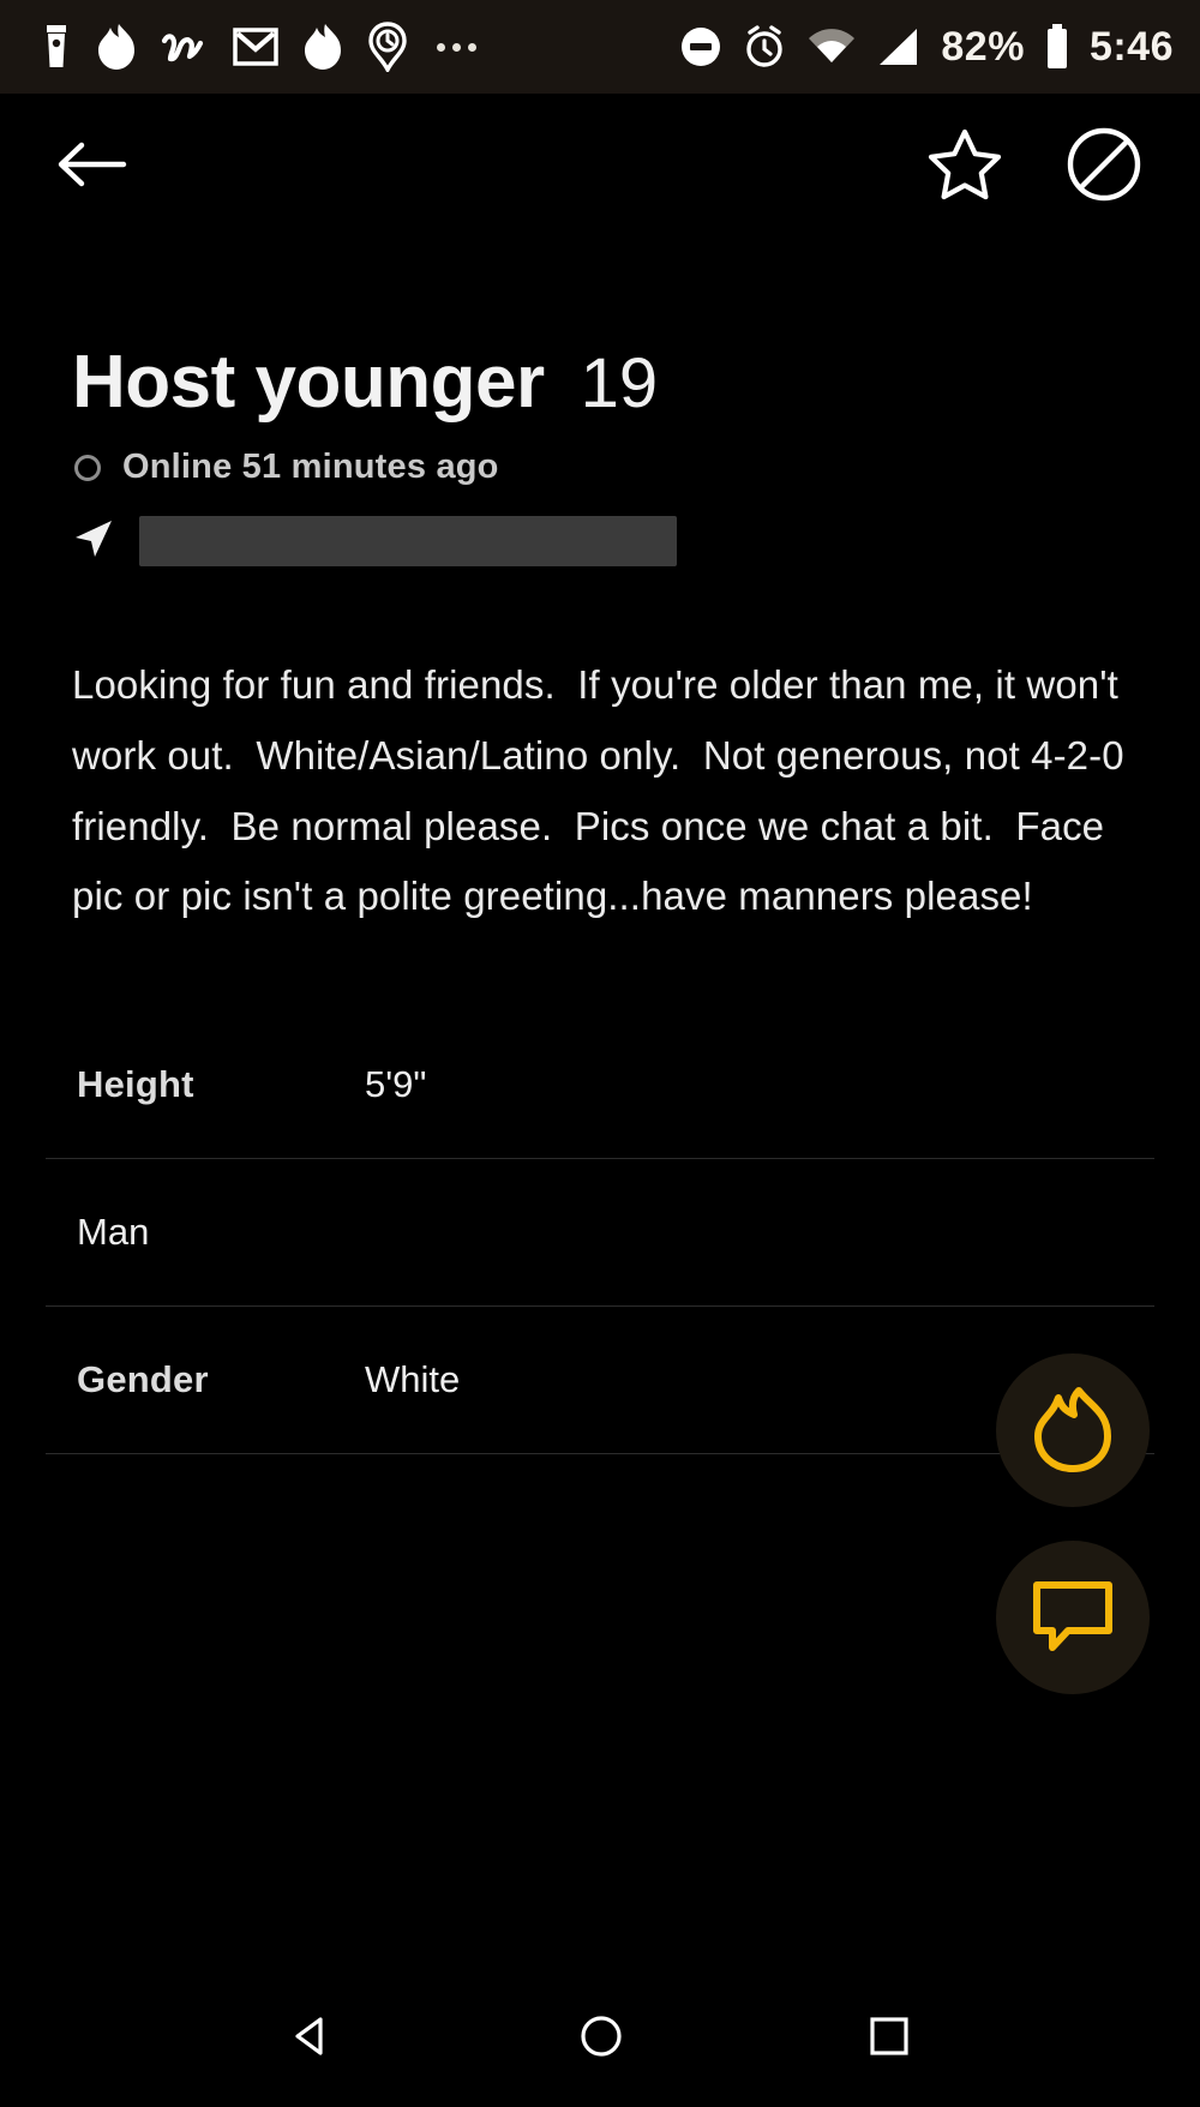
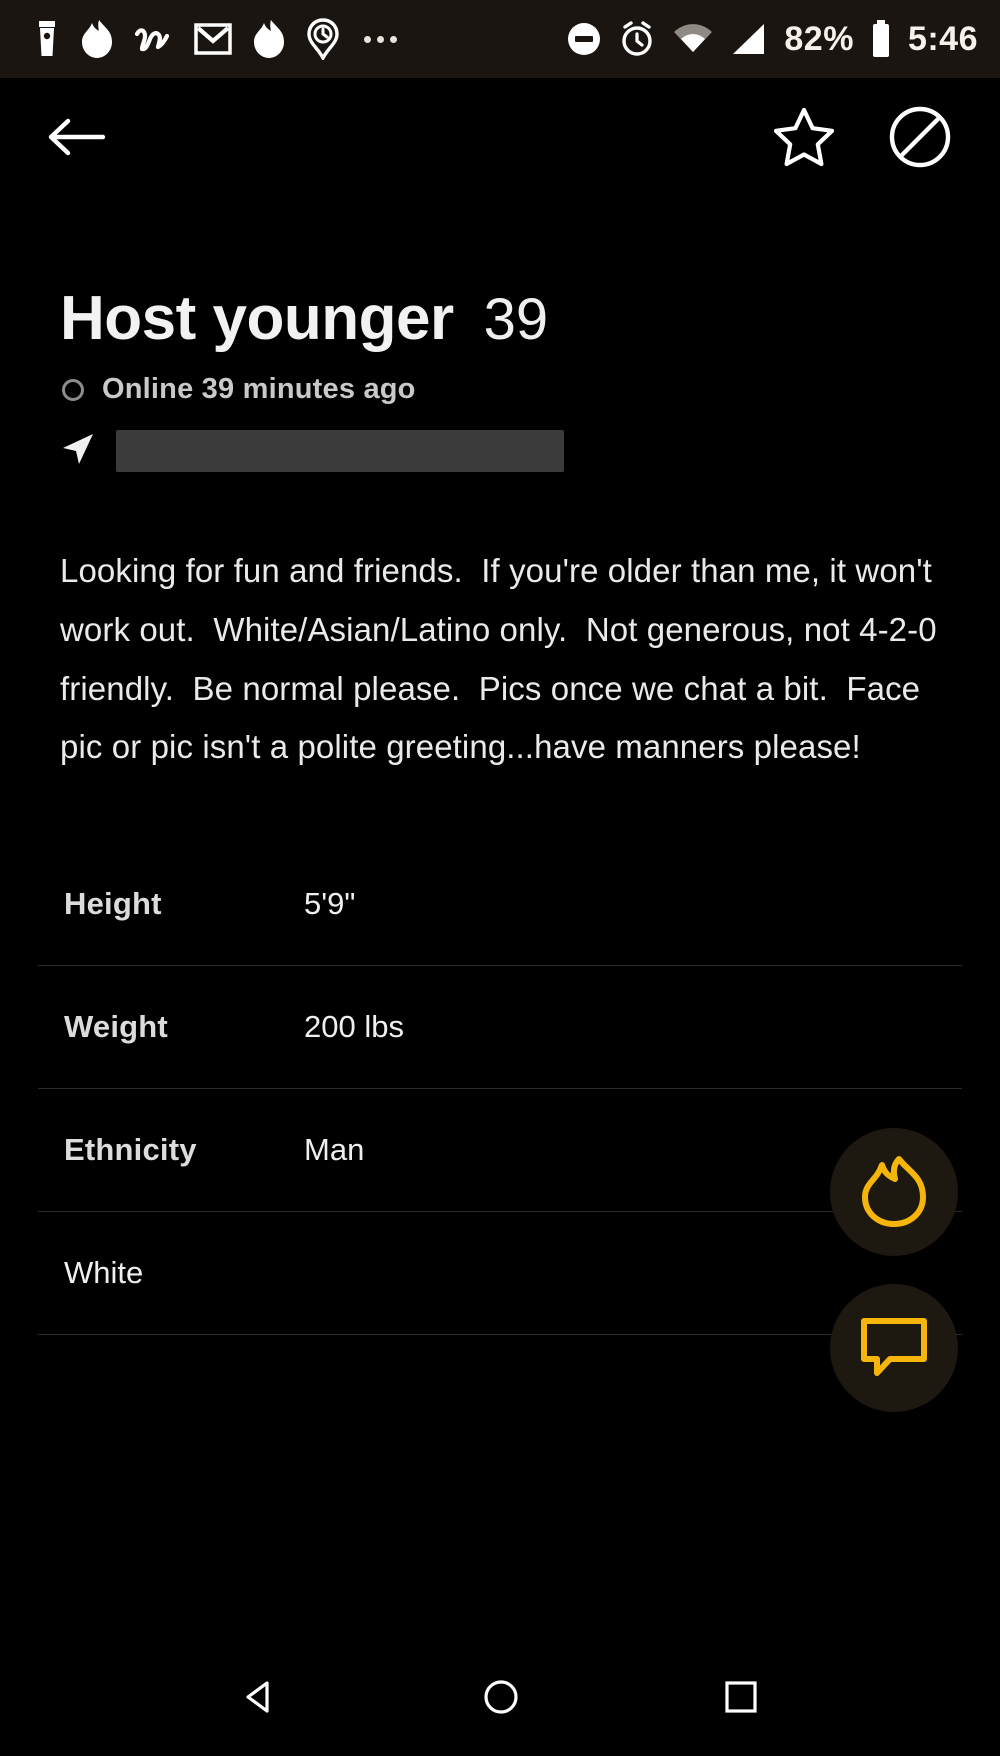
  82%
  5:46
  Host younger
- 19
+ 39
- Online 51 minutes ago
+ Online 39 minutes ago
  Looking for fun and friends. If you're older than me, it won't work out. White/Asian/Latino only. Not generous, not 4-2-0 friendly. Be normal please. Pics once we chat a bit. Face pic or pic isn't a polite greeting...have manners please!
  Height
  5'9"
+ Weight
+ 200 lbs
+ Ethnicity
  Man
- Gender
  White
